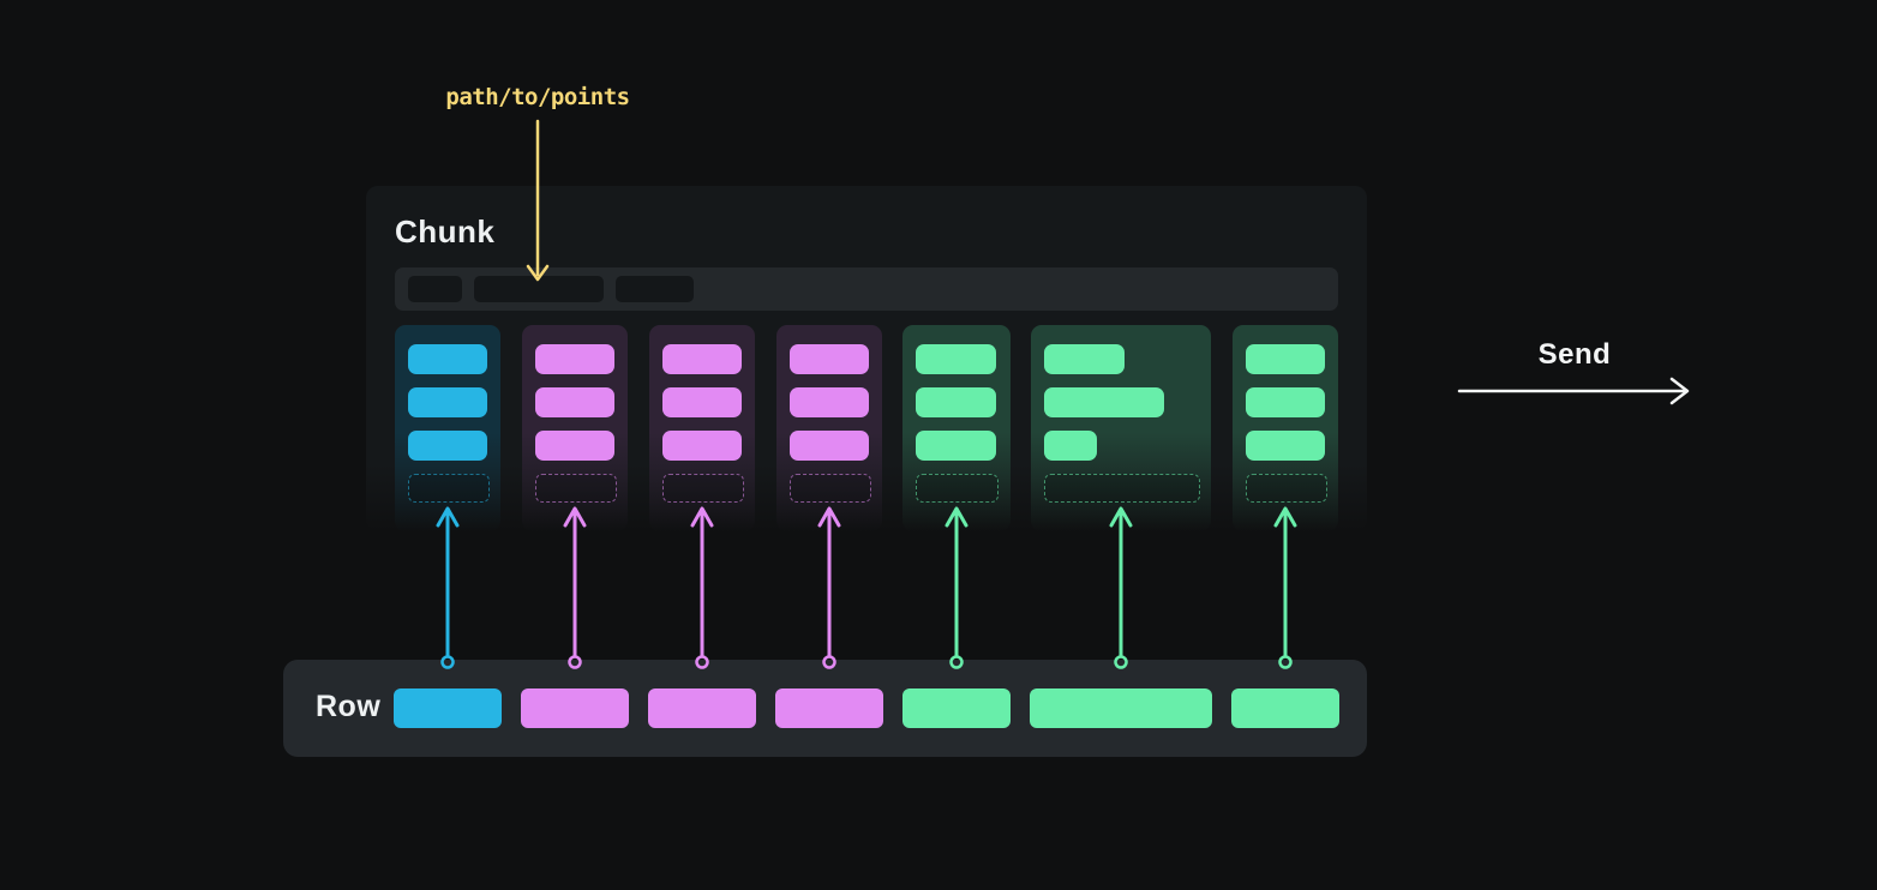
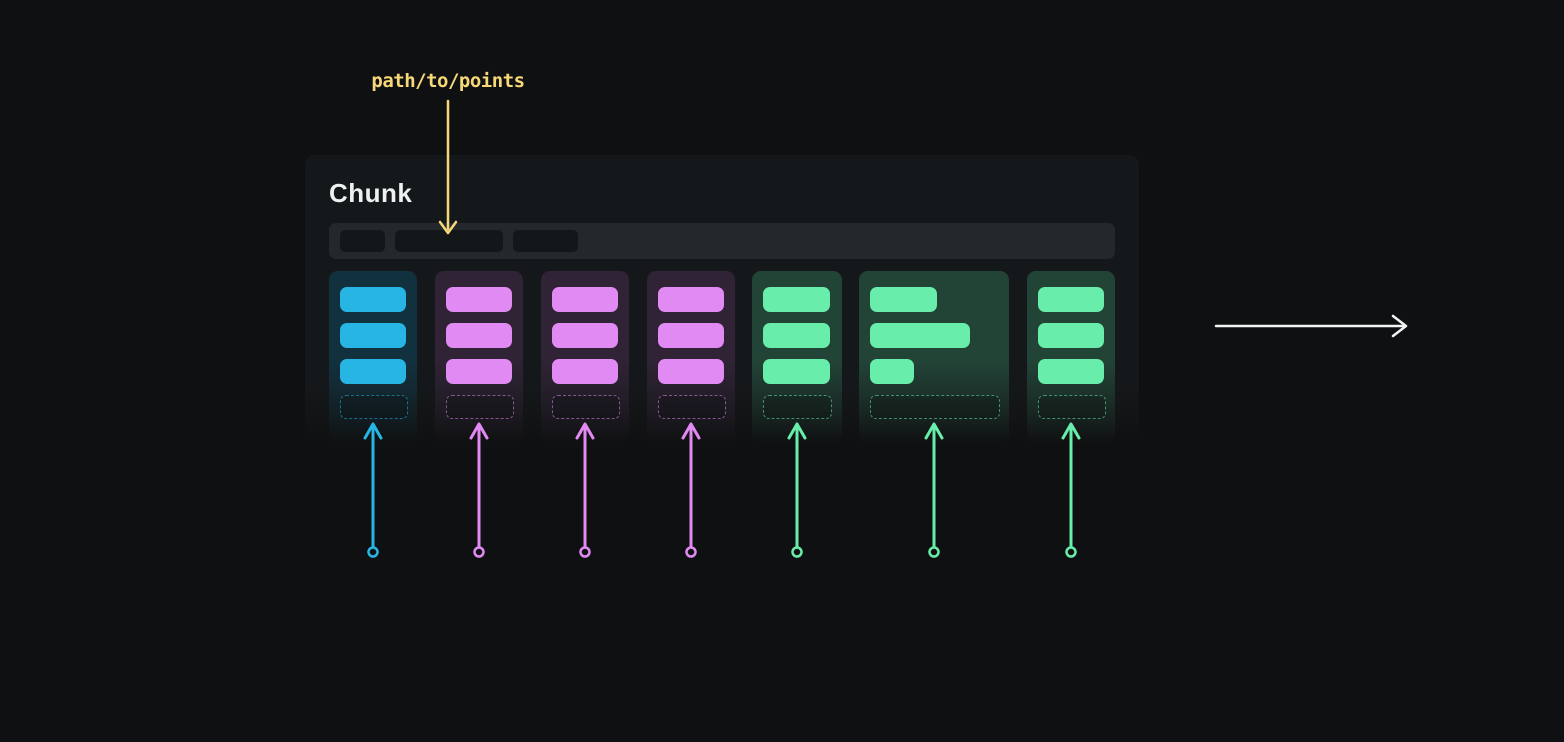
  path/to/points
  Chunk
- Row
- Send
